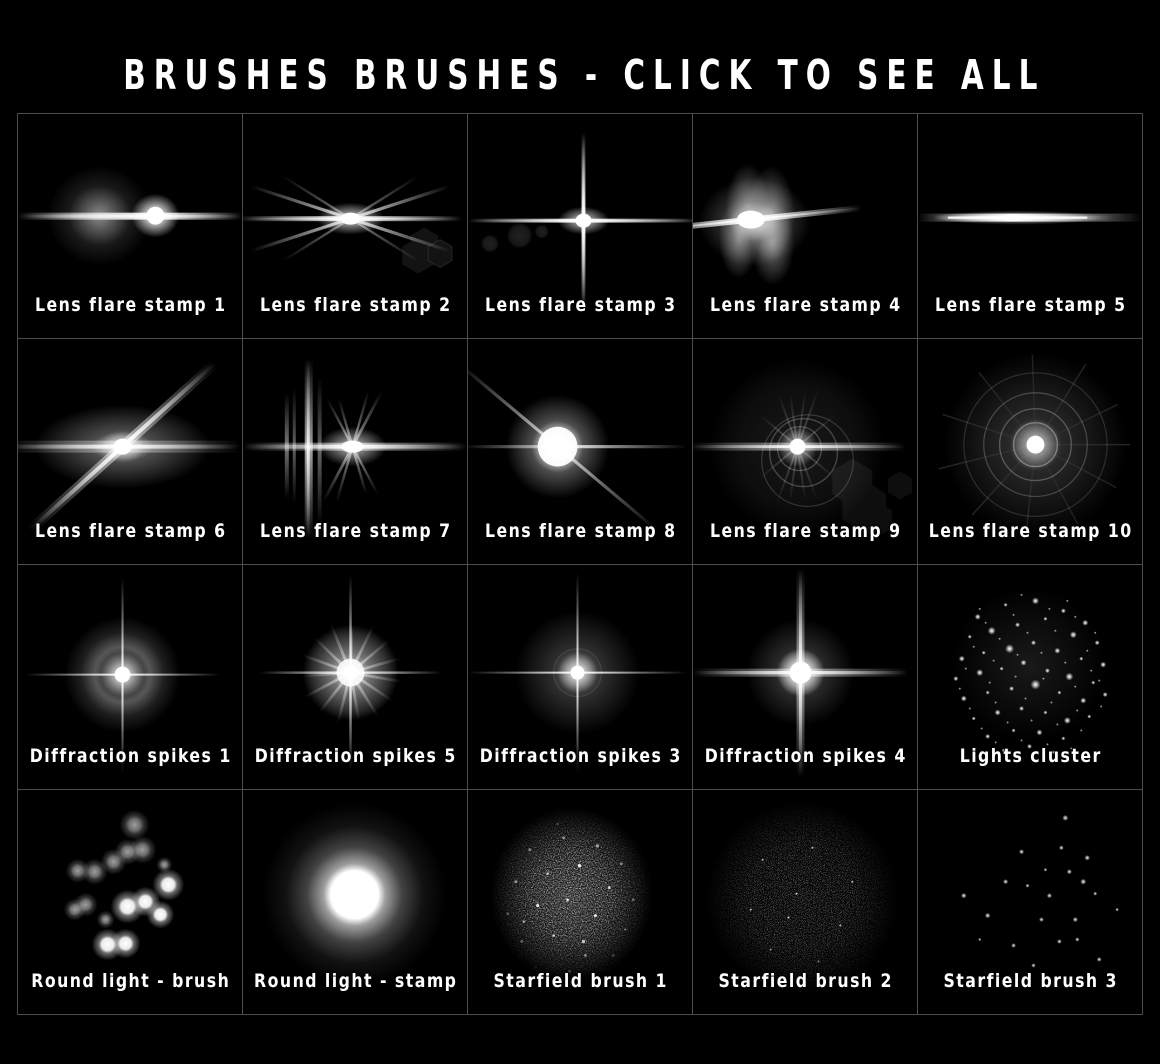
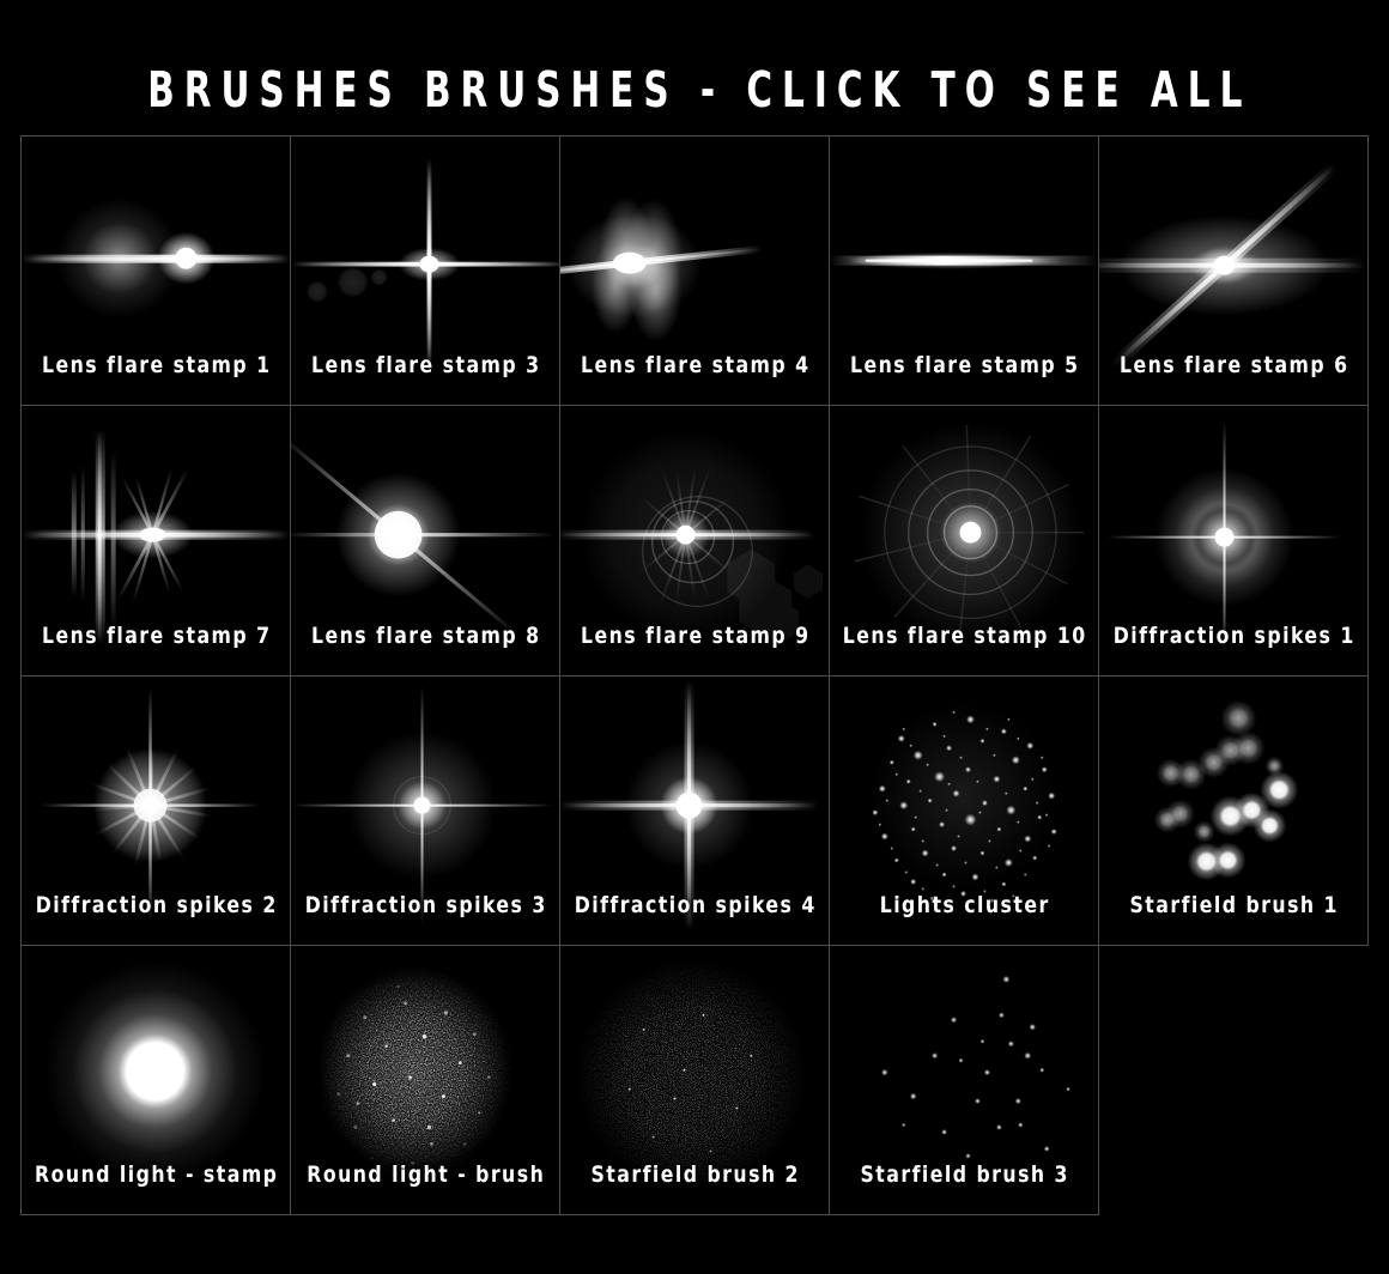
  BRUSHES BRUSHES - CLICK TO SEE ALL
  Lens flare stamp 1
- Lens flare stamp 2
  Lens flare stamp 3
  Lens flare stamp 4
  Lens flare stamp 5
  Lens flare stamp 6
  Lens flare stamp 7
  Lens flare stamp 8
  Lens flare stamp 9
  Lens flare stamp 10
  Diffraction spikes 1
- Diffraction spikes 5
+ Diffraction spikes 2
  Diffraction spikes 3
  Diffraction spikes 4
  Lights cluster
- Round light - brush
+ Starfield brush 1
  Round light - stamp
- Starfield brush 1
+ Round light - brush
  Starfield brush 2
  Starfield brush 3
